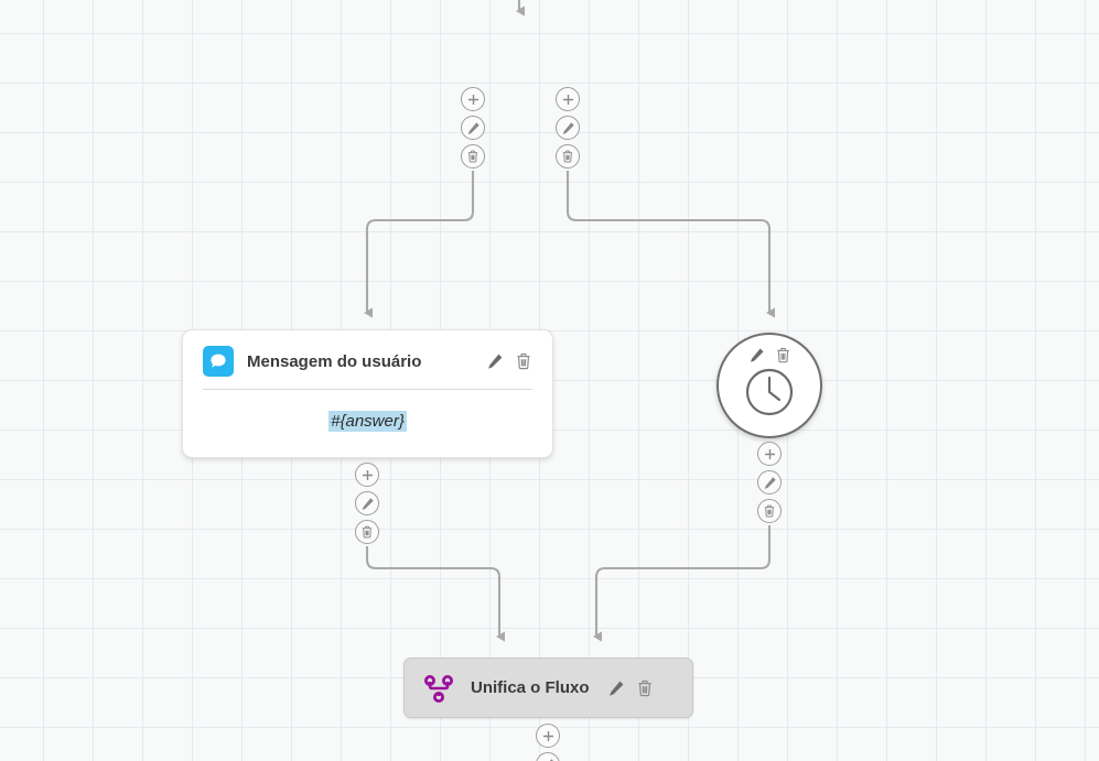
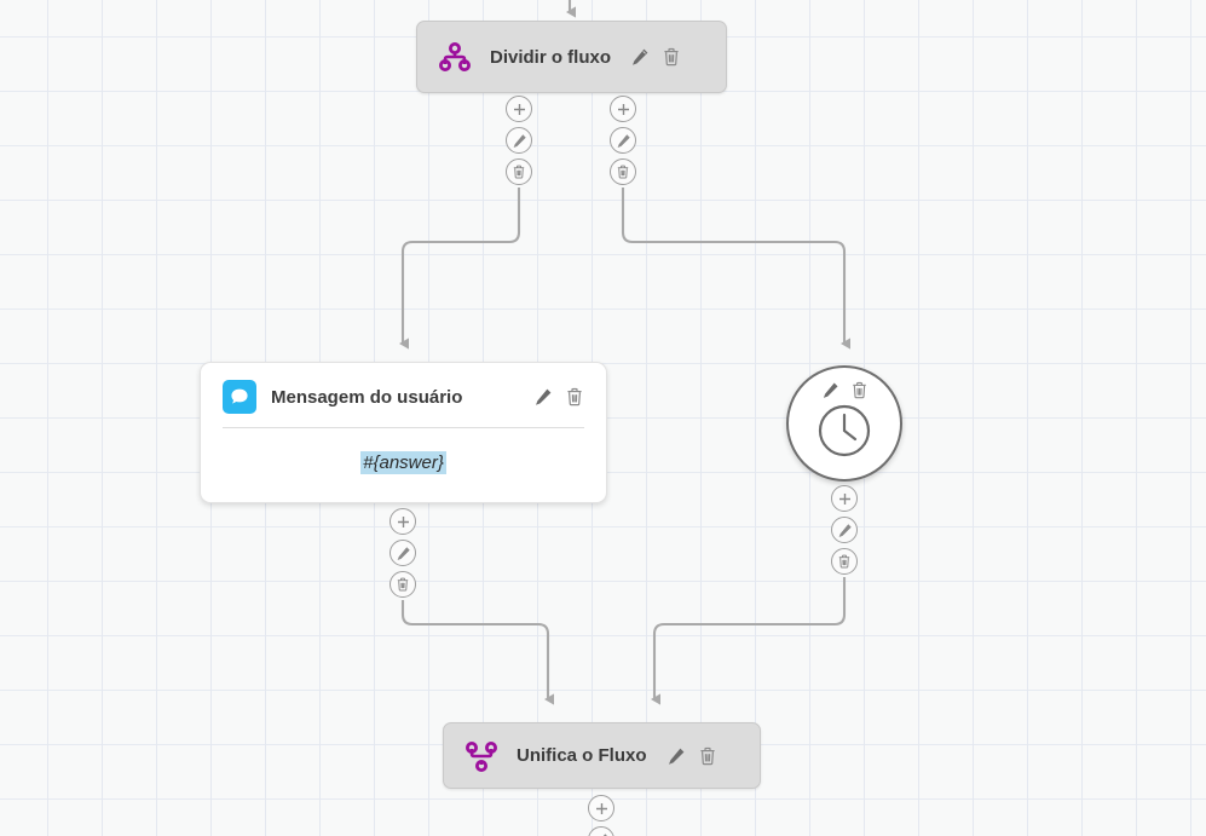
+ Dividir o fluxo
  Mensagem do usuário
  #{answer}
  Unifica o Fluxo
